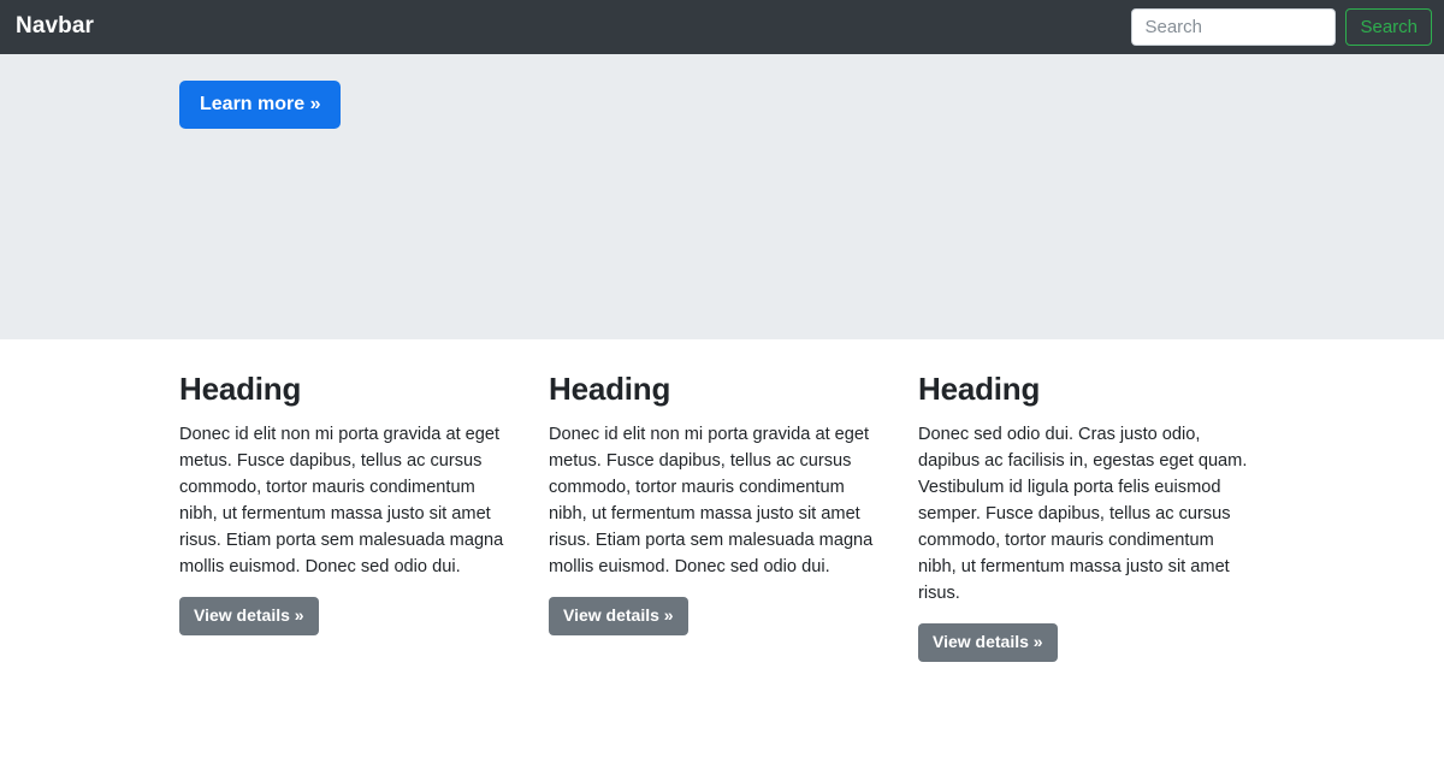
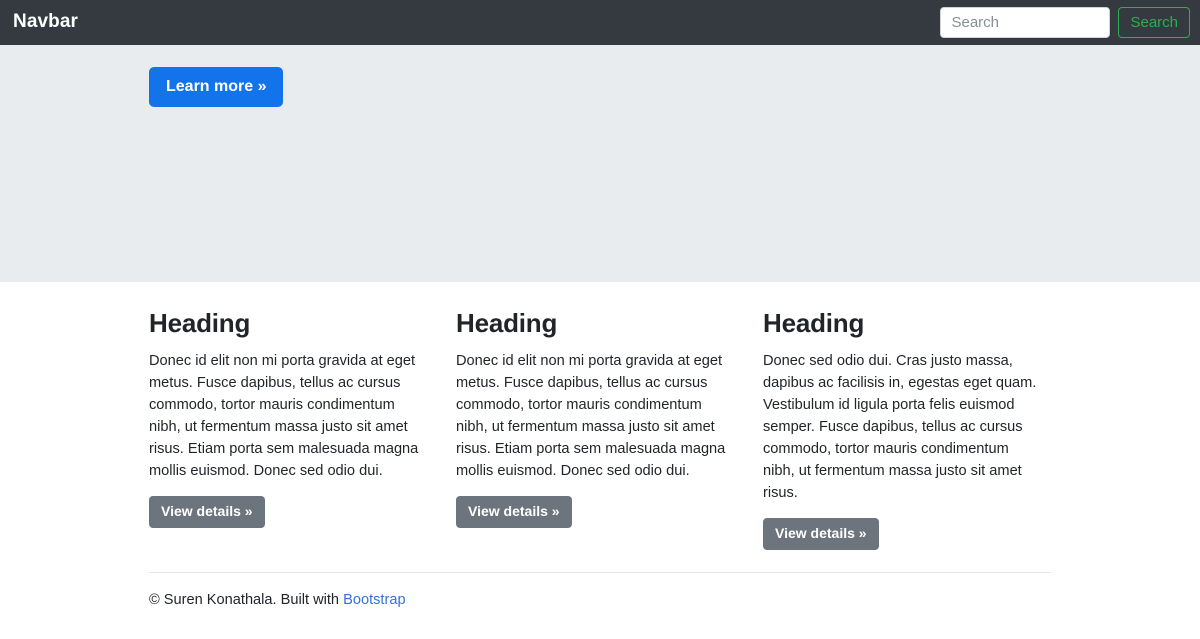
  Navbar
  Search
  Search
  Learn more »
  Heading
  Donec id elit non mi porta gravida at eget metus. Fusce dapibus, tellus ac cursus commodo, tortor mauris condimentum nibh, ut fermentum massa justo sit amet risus. Etiam porta sem malesuada magna mollis euismod. Donec sed odio dui.
  View details »
  Heading
  Donec id elit non mi porta gravida at eget metus. Fusce dapibus, tellus ac cursus commodo, tortor mauris condimentum nibh, ut fermentum massa justo sit amet risus. Etiam porta sem malesuada magna mollis euismod. Donec sed odio dui.
  View details »
  Heading
- Donec sed odio dui. Cras justo odio, dapibus ac facilisis in, egestas eget quam. Vestibulum id ligula porta felis euismod semper. Fusce dapibus, tellus ac cursus commodo, tortor mauris condimentum nibh, ut fermentum massa justo sit amet risus.
+ Donec sed odio dui. Cras justo massa, dapibus ac facilisis in, egestas eget quam. Vestibulum id ligula porta felis euismod semper. Fusce dapibus, tellus ac cursus commodo, tortor mauris condimentum nibh, ut fermentum massa justo sit amet risus.
  View details »
+ © Suren Konathala. Built with Bootstrap
